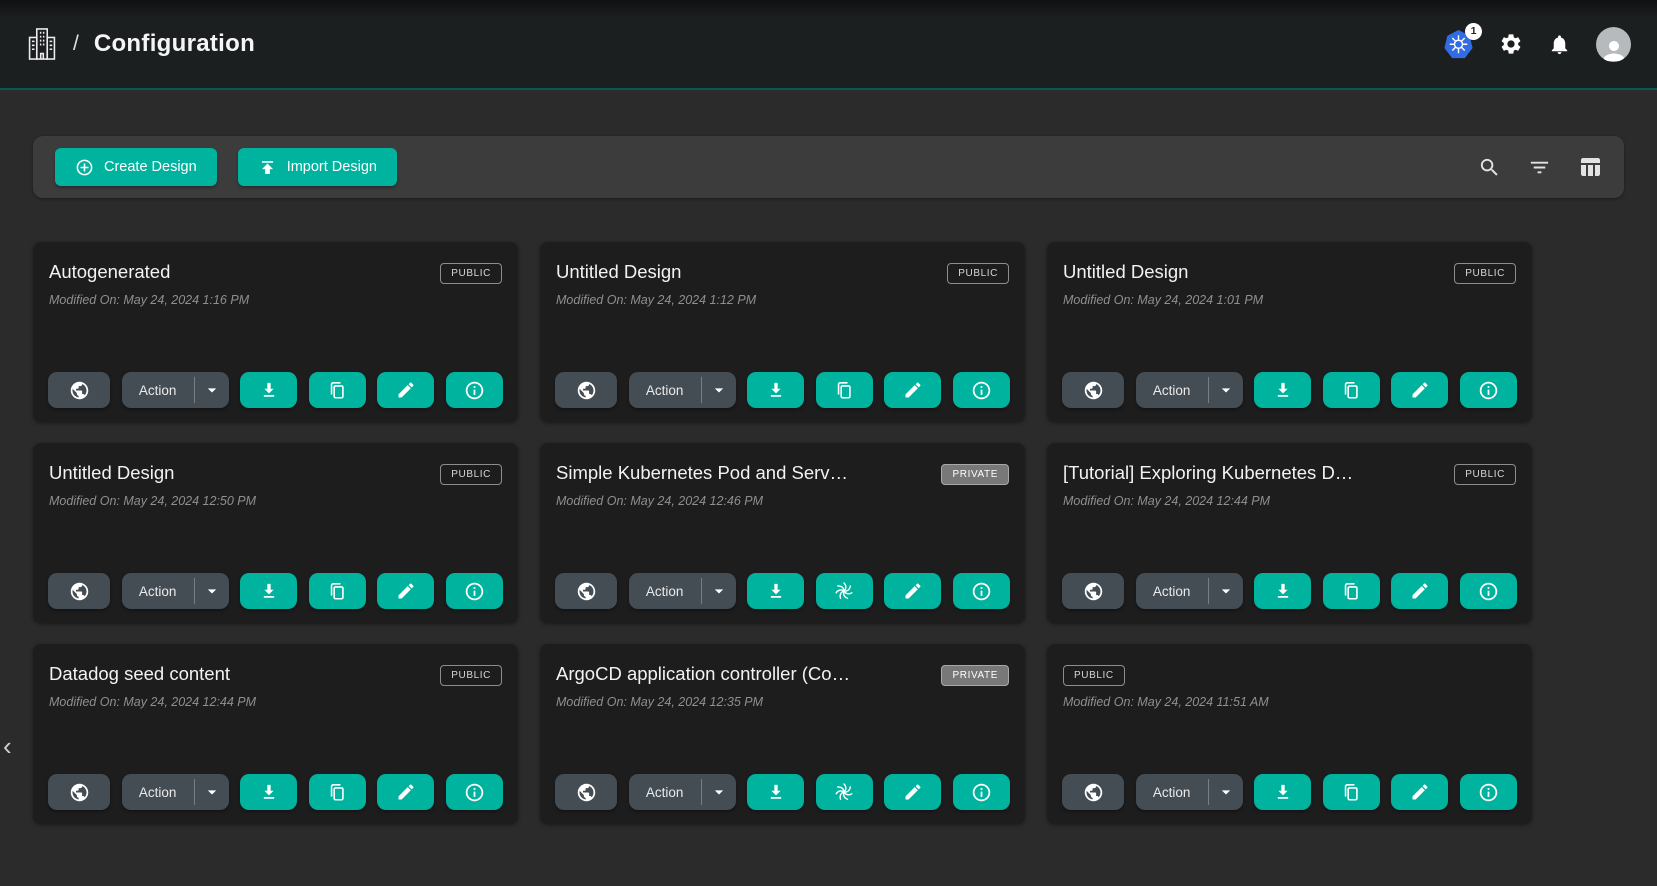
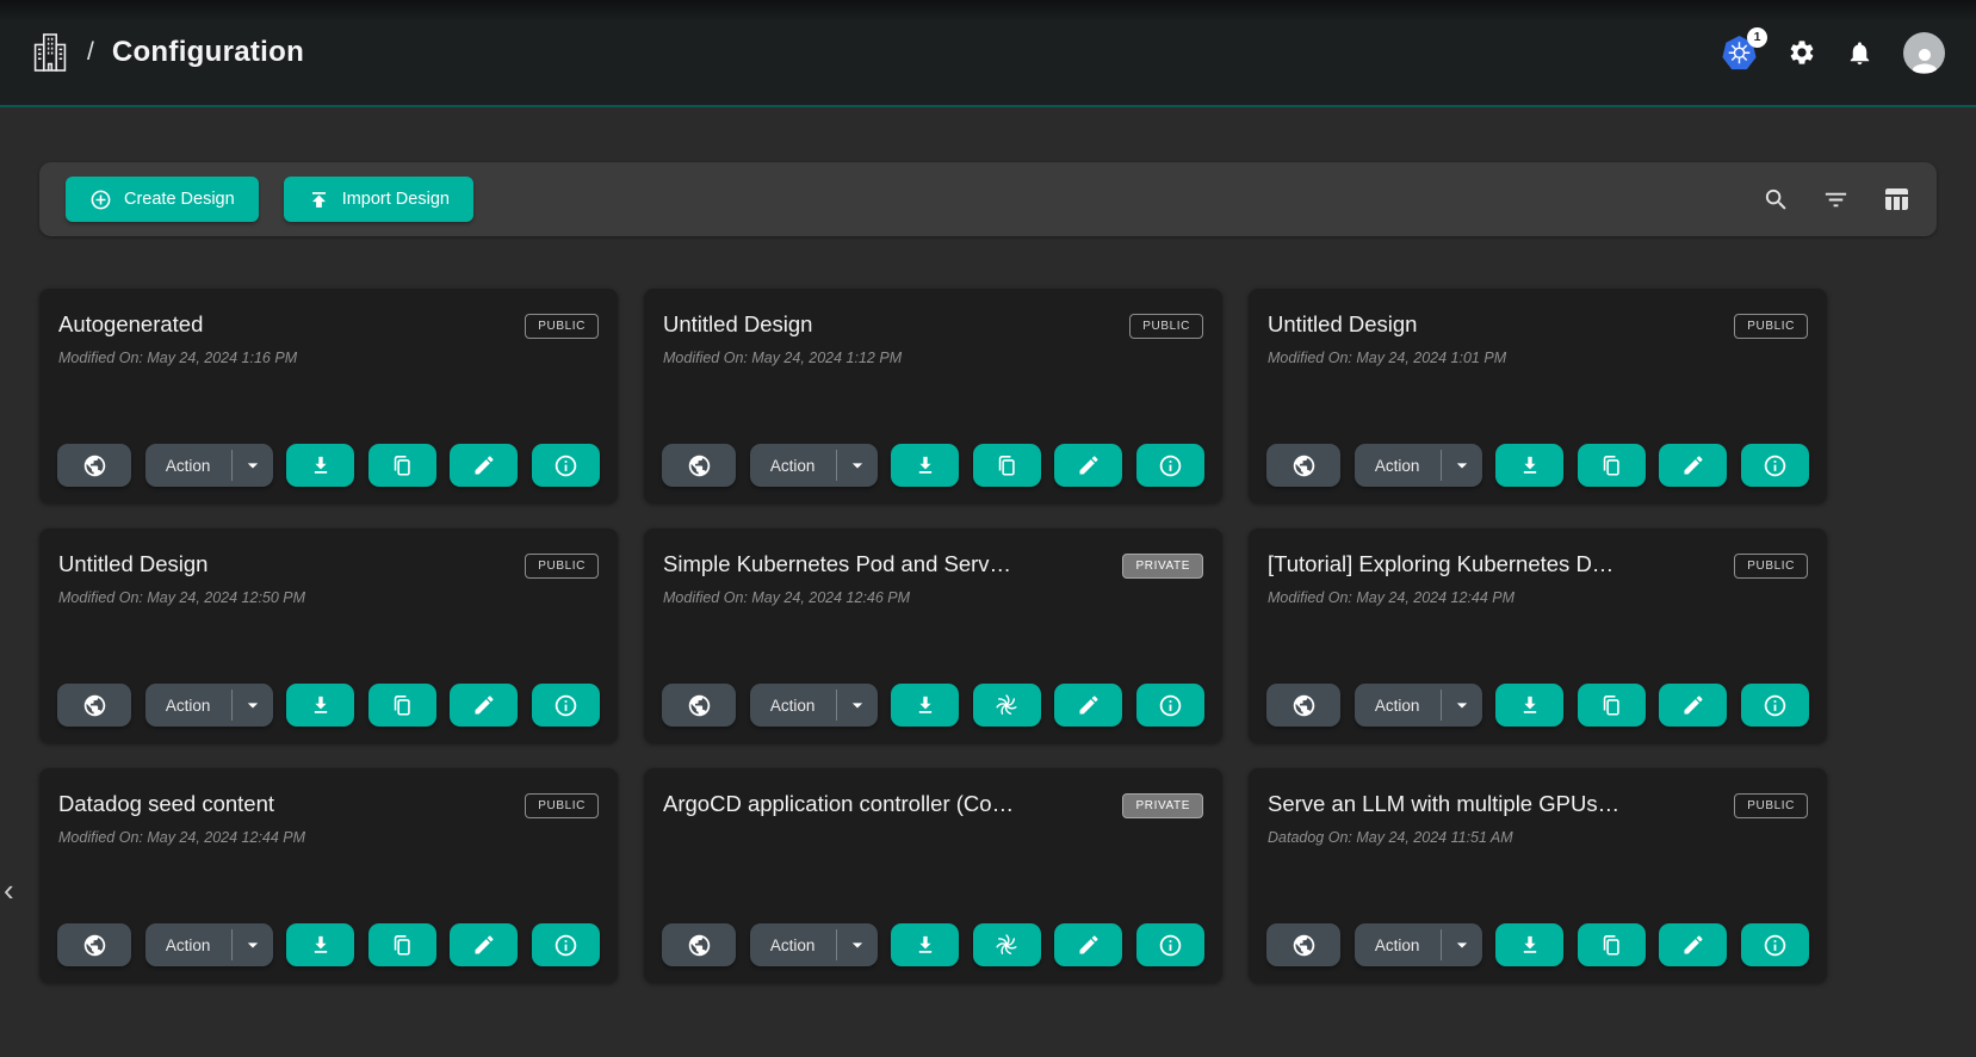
  /
  Configuration
  1
  Create Design
  Import Design
  Autogenerated
  PUBLIC
  Modified On: May 24, 2024 1:16 PM
  Action
  Untitled Design
  PUBLIC
  Modified On: May 24, 2024 1:12 PM
  Action
  Untitled Design
  PUBLIC
  Modified On: May 24, 2024 1:01 PM
  Action
  Untitled Design
  PUBLIC
  Modified On: May 24, 2024 12:50 PM
  Action
  Simple Kubernetes Pod and Serv…
  PRIVATE
  Modified On: May 24, 2024 12:46 PM
  Action
  [Tutorial] Exploring Kubernetes D…
  PUBLIC
  Modified On: May 24, 2024 12:44 PM
  Action
  Datadog seed content
  PUBLIC
  Modified On: May 24, 2024 12:44 PM
  Action
  ArgoCD application controller (Co…
  PRIVATE
- Modified On: May 24, 2024 12:35 PM
  Action
+ Serve an LLM with multiple GPUs…
  PUBLIC
- Modified On: May 24, 2024 11:51 AM
+ Datadog On: May 24, 2024 11:51 AM
  Action
  ‹
